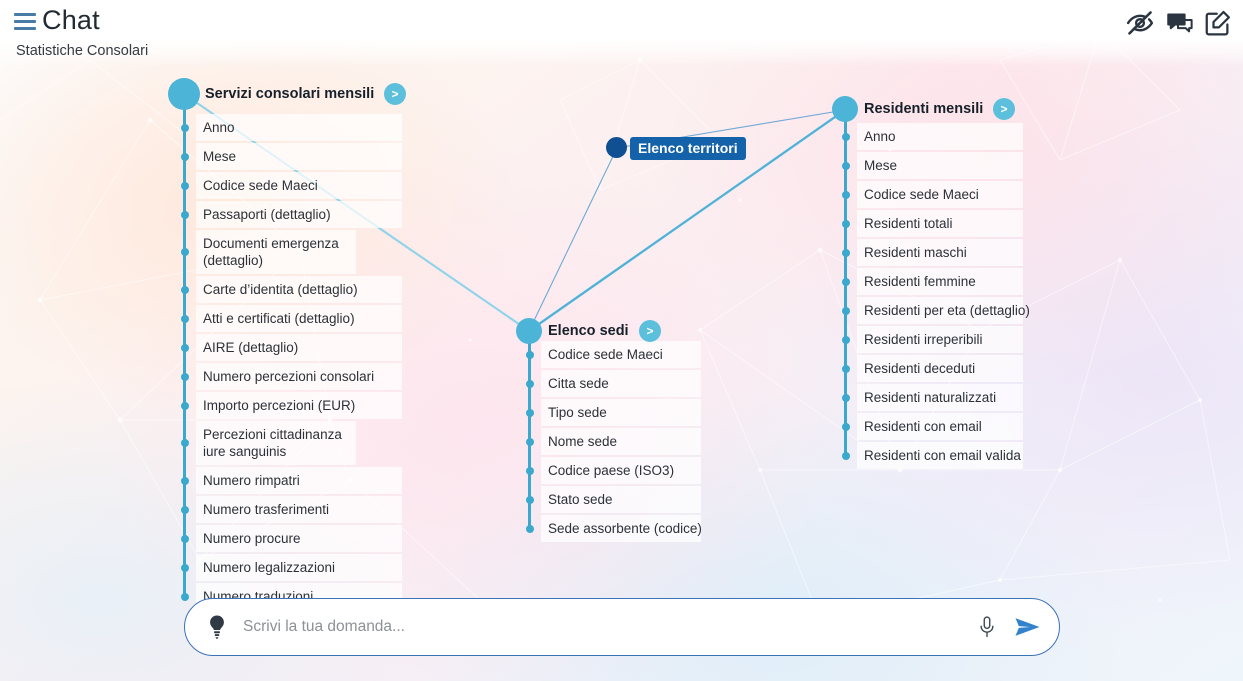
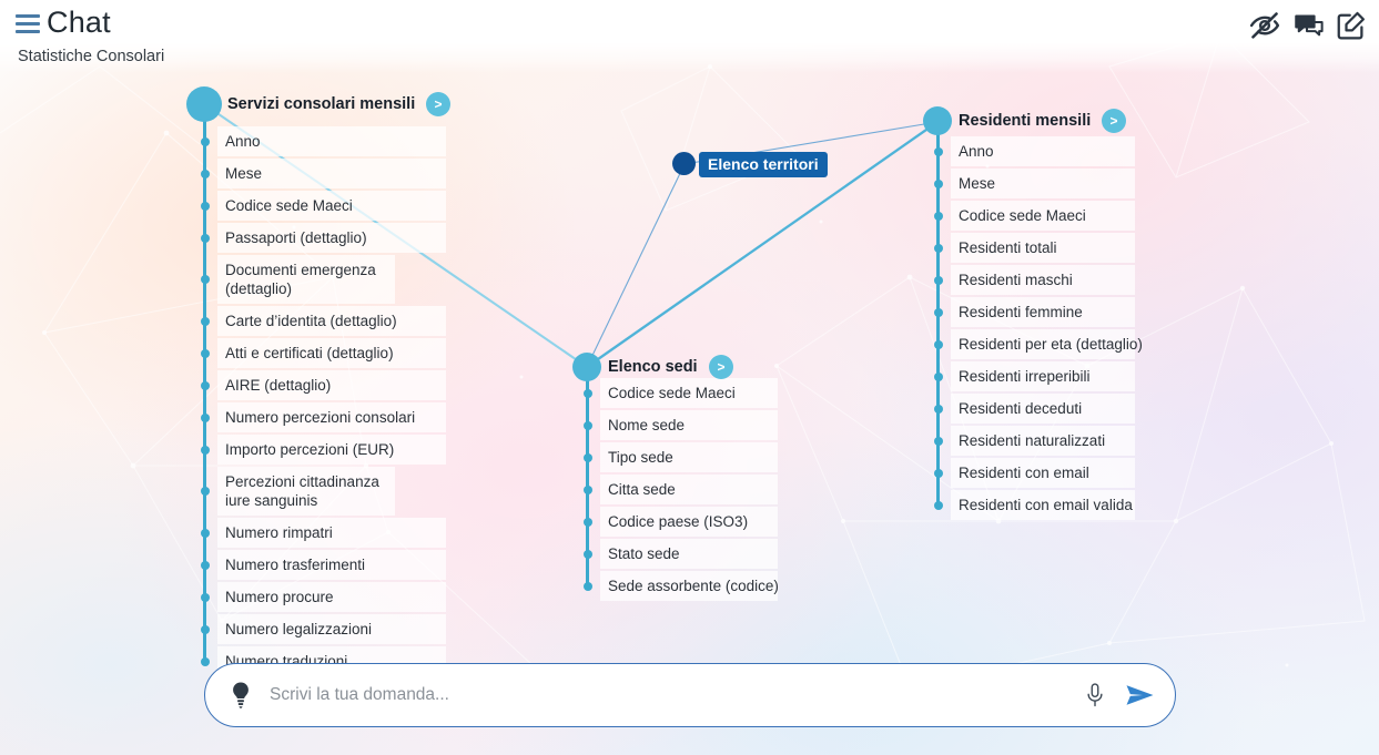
  Chat
  Statistiche Consolari
  Servizi consolari mensili
  >
  Anno
  Mese
  Codice sede Maeci
  Passaporti (dettaglio)
  Documenti emergenza (dettaglio)
  Carte d’identita (dettaglio)
  Atti e certificati (dettaglio)
  AIRE (dettaglio)
  Numero percezioni consolari
  Importo percezioni (EUR)
  Percezioni cittadinanza iure sanguinis
  Numero rimpatri
  Numero trasferimenti
  Numero procure
  Numero legalizzazioni
  Numero traduzioni
  Elenco sedi
  >
  Codice sede Maeci
- Citta sede
+ Nome sede
  Tipo sede
- Nome sede
+ Citta sede
  Codice paese (ISO3)
  Stato sede
  Sede assorbente (codice)
  Residenti mensili
  >
  Anno
  Mese
  Codice sede Maeci
  Residenti totali
  Residenti maschi
  Residenti femmine
  Residenti per eta (dettaglio)
  Residenti irreperibili
  Residenti deceduti
  Residenti naturalizzati
  Residenti con email
  Residenti con email valida
  Elenco territori
  Scrivi la tua domanda...
